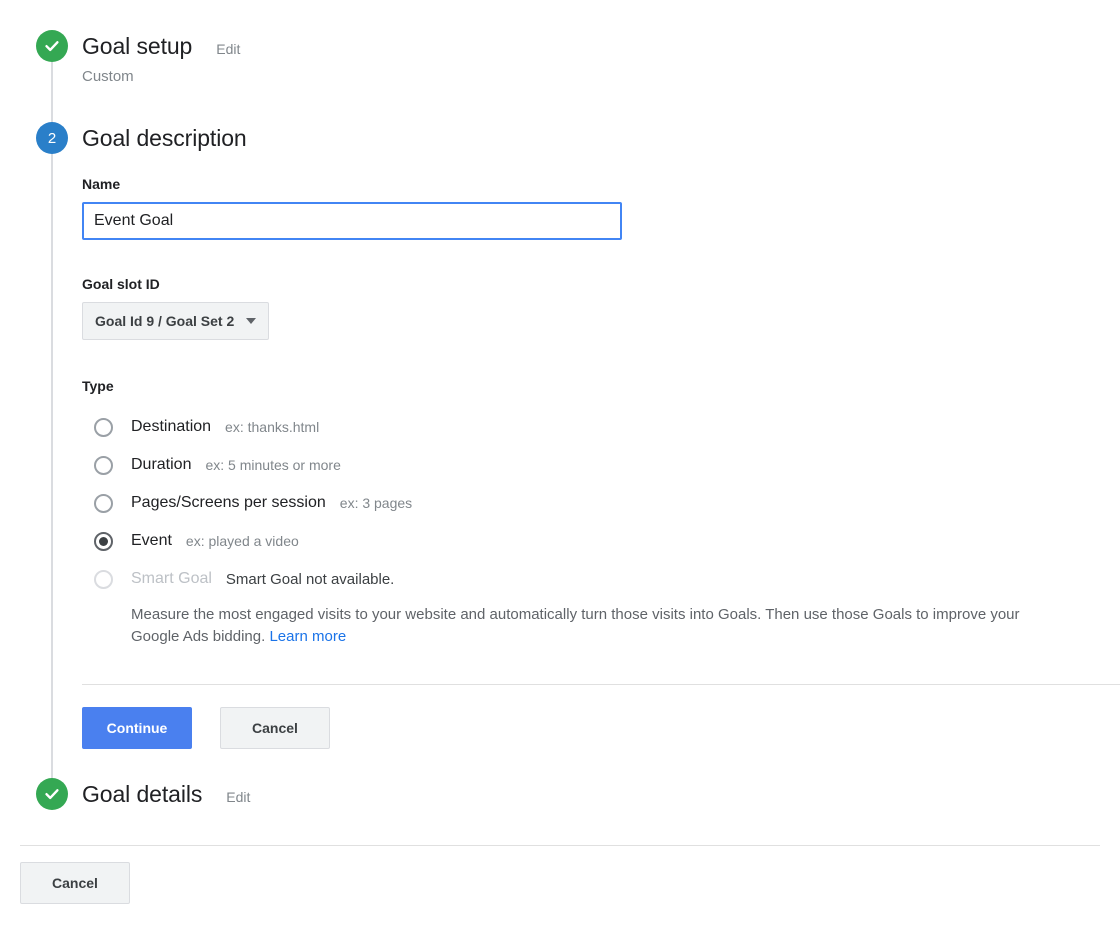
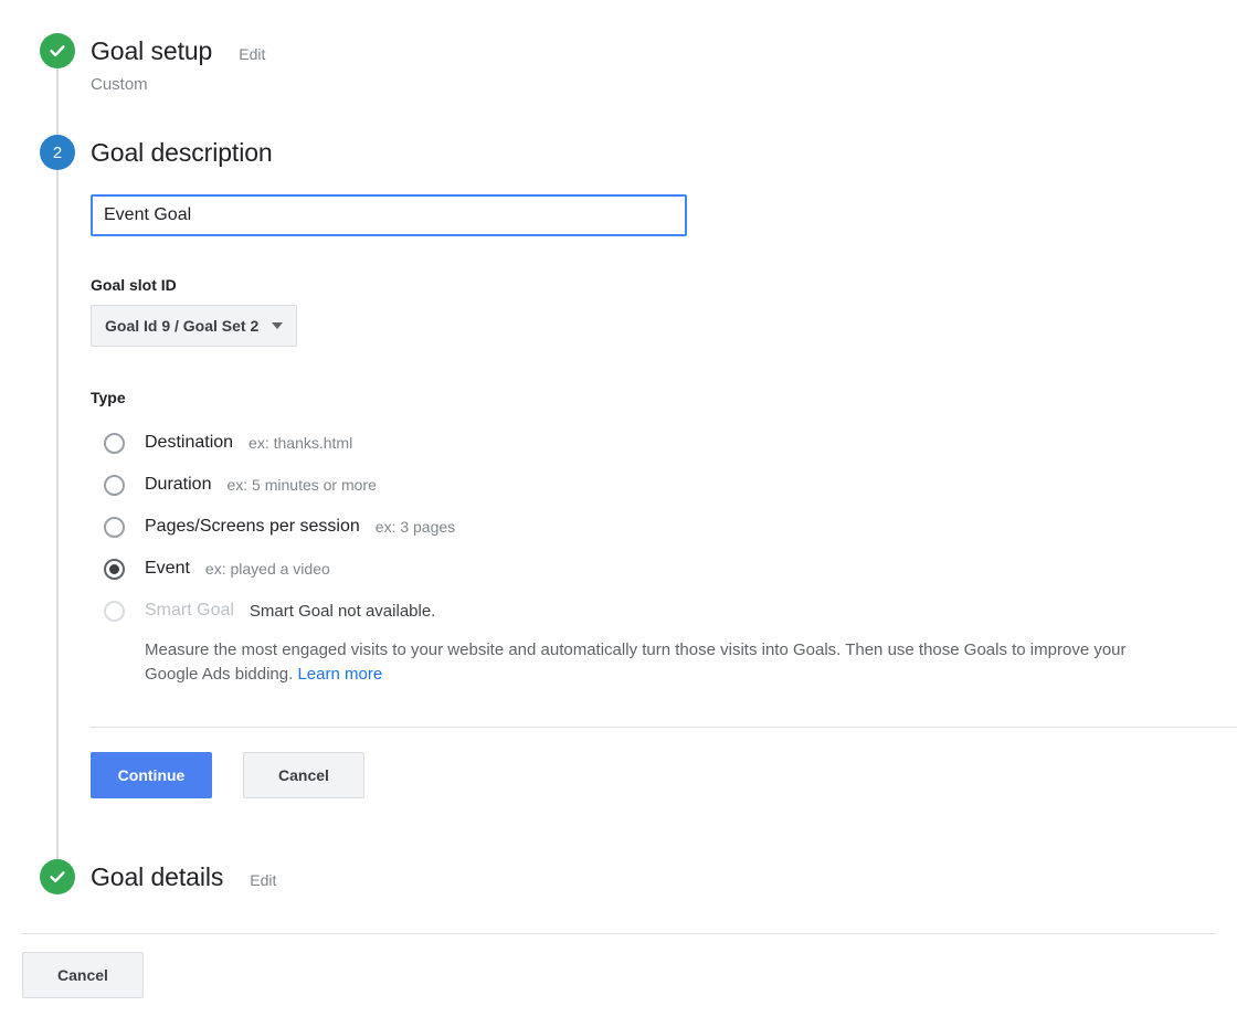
  Goal setup
  Edit
  Custom
  2
  Goal description
- Name
  Event Goal
  Goal slot ID
  Goal Id 9 / Goal Set 2
  Type
  Destination
  ex: thanks.html
  Duration
  ex: 5 minutes or more
  Pages/Screens per session
  ex: 3 pages
  Event
  ex: played a video
  Smart Goal
  Smart Goal not available.
  Measure the most engaged visits to your website and automatically turn those visits into Goals. Then use those Goals to improve your Google Ads bidding. Learn more
  Continue
  Cancel
  Goal details
  Edit
  Cancel
